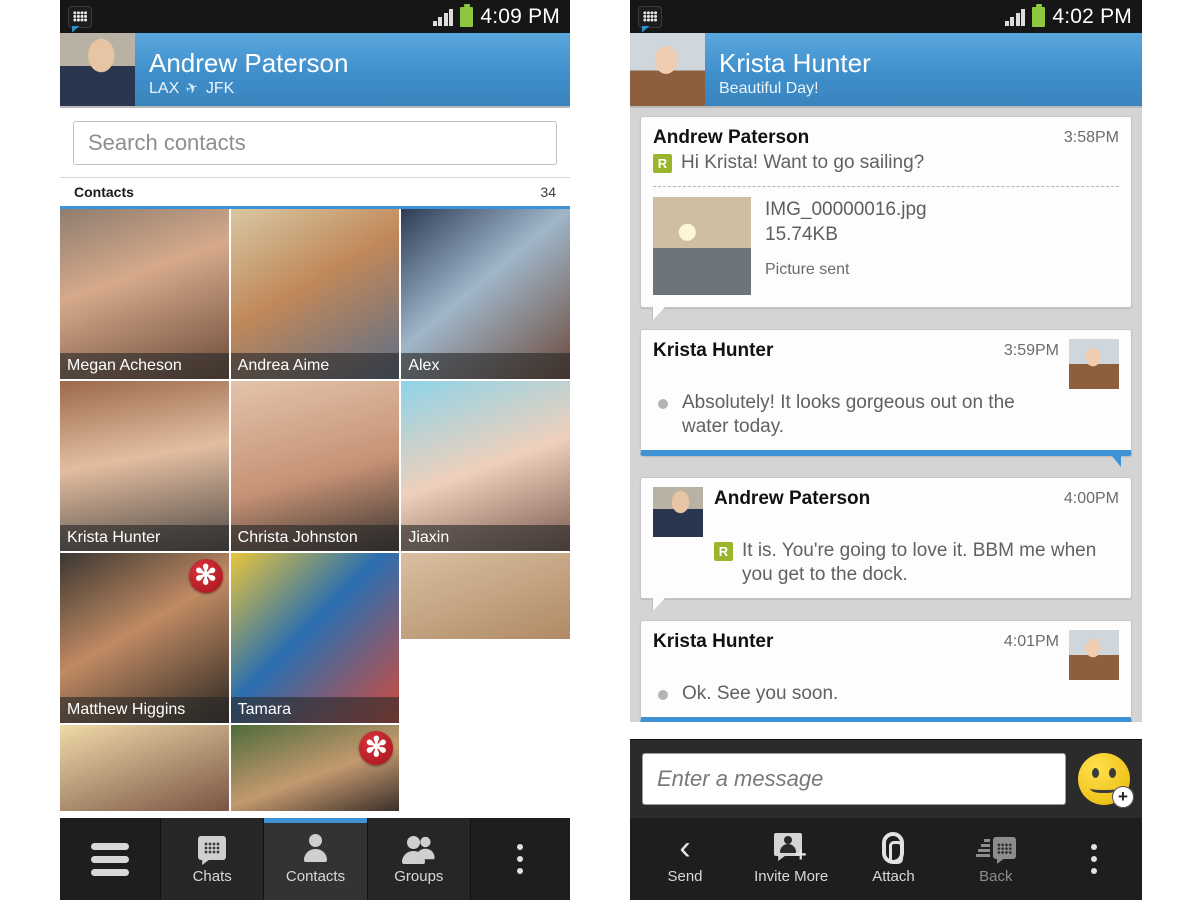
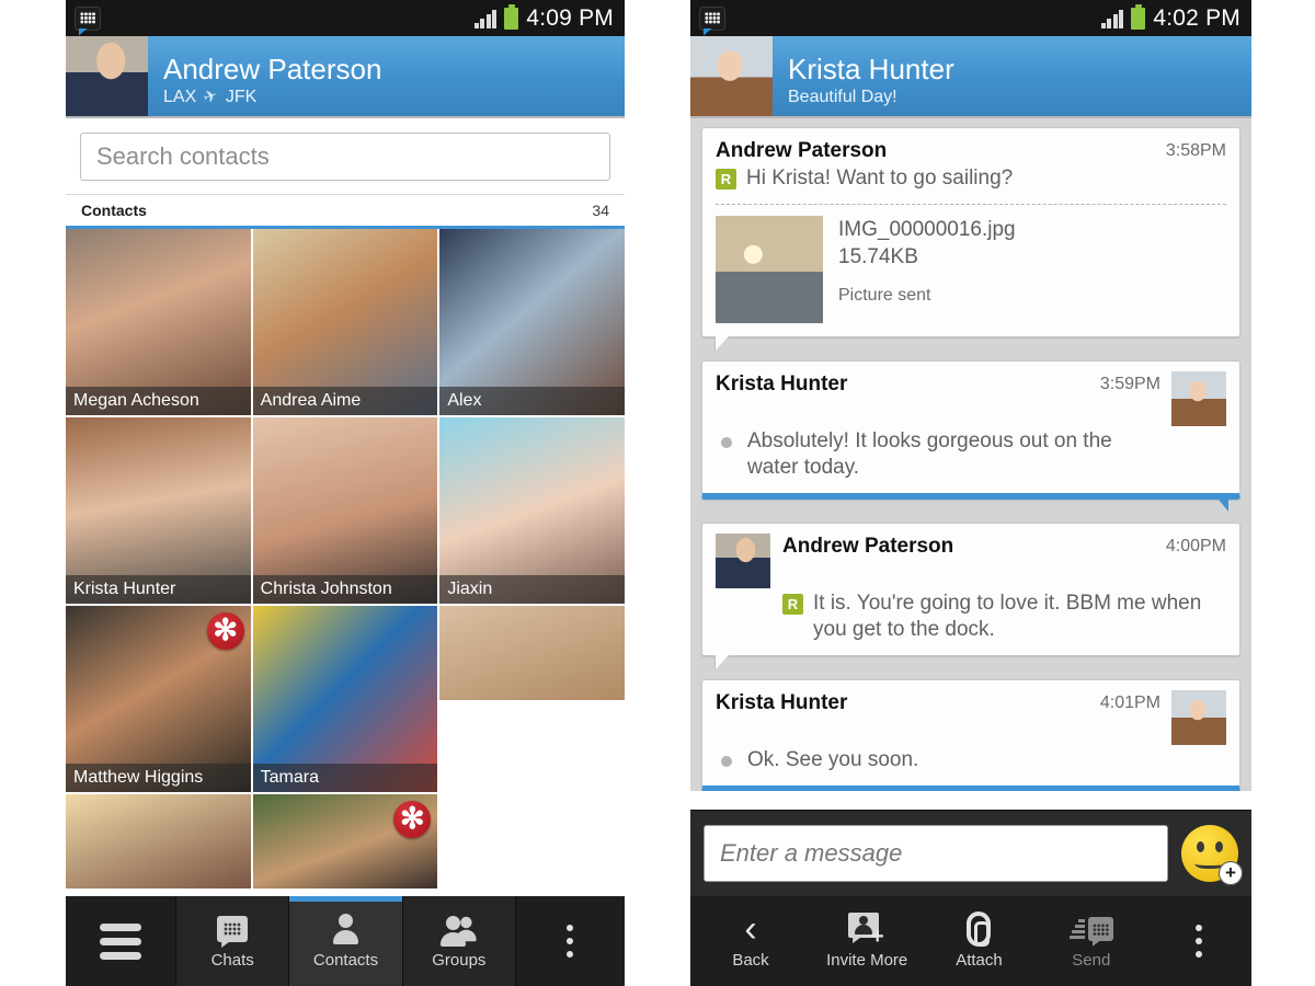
  4:09 PM
  Andrew Paterson
  LAX
  JFK
  Search contacts
  Contacts
  34
  Megan Acheson
  Andrea Aime
  Alex
  Krista Hunter
  Christa Johnston
  Jiaxin
  Matthew Higgins
  ✻
  Tamara
  ✻
  Chats
  Contacts
  Groups
  4:02 PM
  Krista Hunter
  Beautiful Day!
  Andrew Paterson
  3:58PM
  R
  Hi Krista! Want to go sailing?
  IMG_00000016.jpg
  15.74KB
  Picture sent
  Krista Hunter
  3:59PM
  Absolutely! It looks gorgeous out on the water today.
  Andrew Paterson
  4:00PM
  R
  It is. You're going to love it. BBM me when you get to the dock.
  Krista Hunter
  4:01PM
  Ok. See you soon.
  Enter a message
  +
  ‹
- Send
+ Back
  +
  Invite More
  Attach
- Back
+ Send
